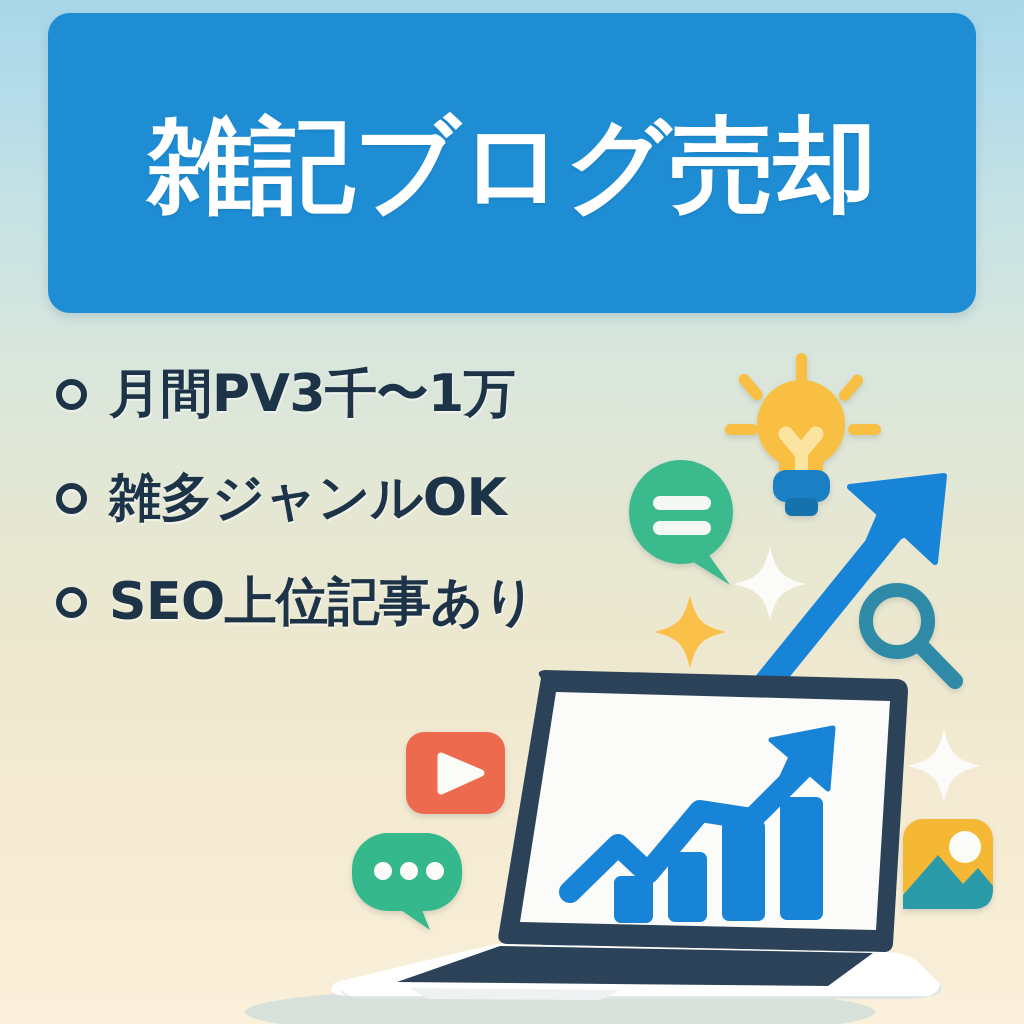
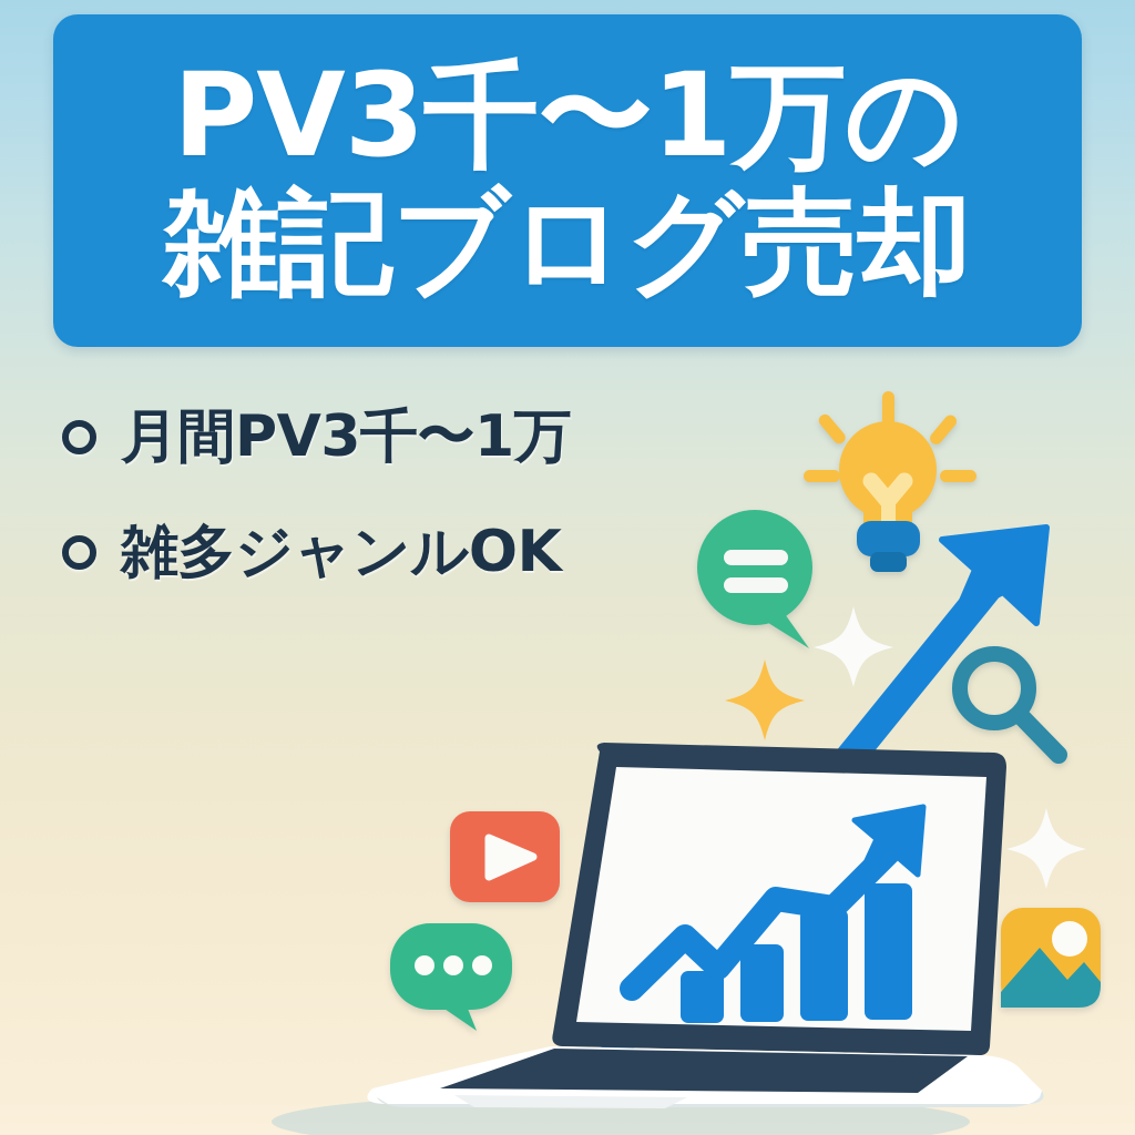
+ PV3千〜1万の
  雑記ブログ売却
  月間PV3千〜1万
  雑多ジャンルOK
- SEO上位記事あり
